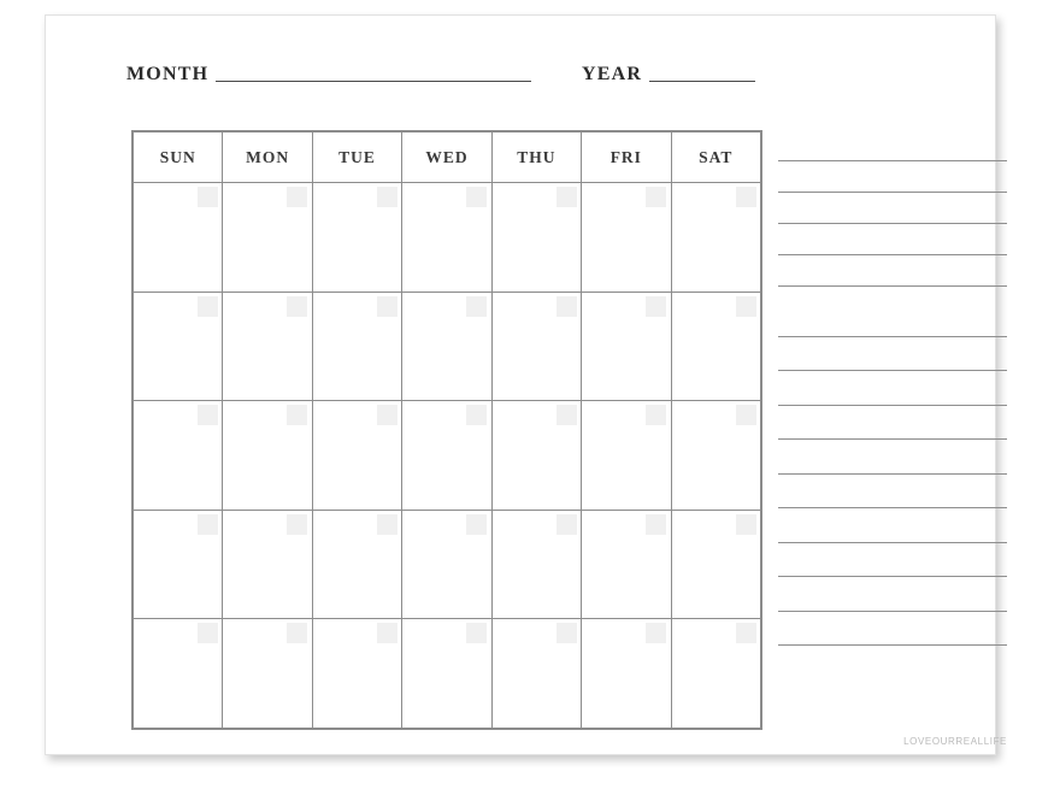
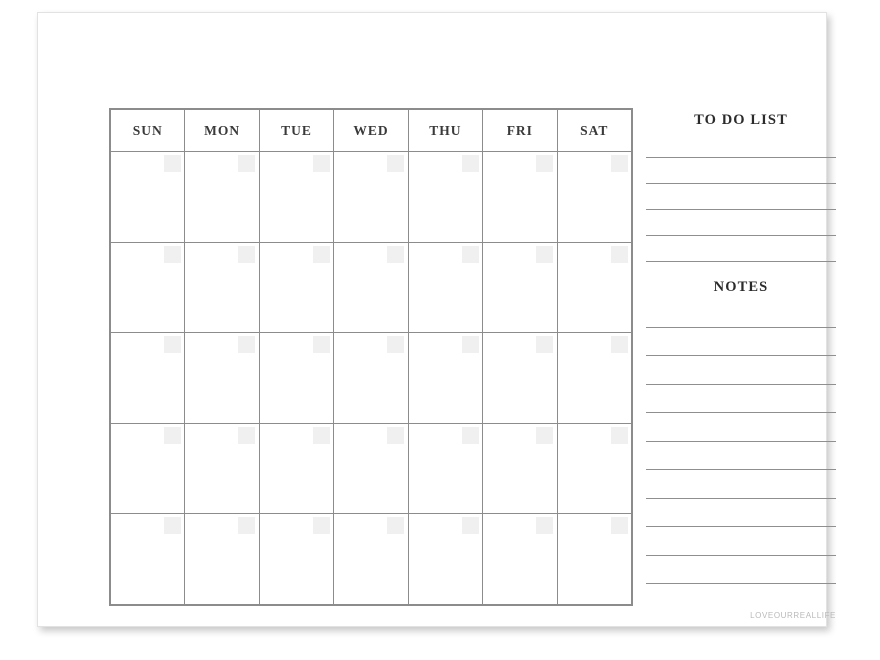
- MONTH
- YEAR
  SUN	MON	TUE	WED	THU	FRI	SAT
+ TO DO LIST
+ NOTES
  LOVEOURREALLIFE
